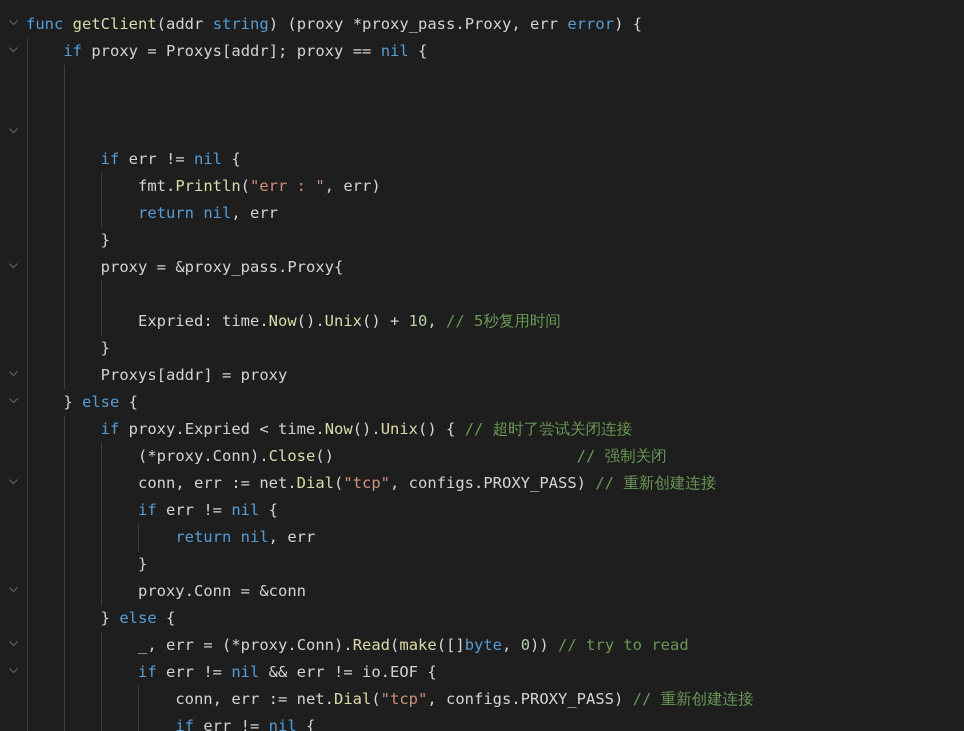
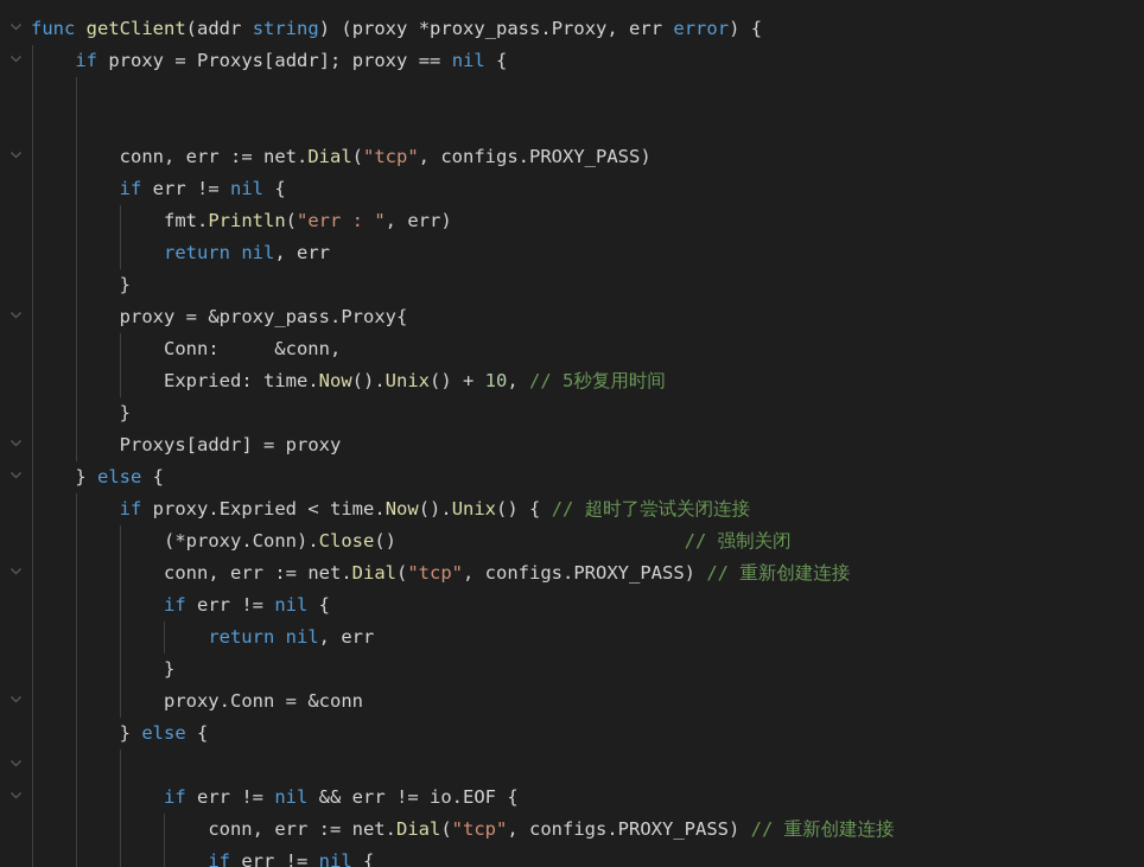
  func getClient(addr string) (proxy *proxy_pass.Proxy, err error) {
  if proxy = Proxys[addr]; proxy == nil {
+ conn, err := net.Dial("tcp", configs.PROXY_PASS)
  if err != nil {
  fmt.Println("err : ", err)
  return nil, err
  }
  proxy = &proxy_pass.Proxy{
+ Conn: &conn,
  Expried: time.Now().Unix() + 10, // 5秒复用时间
  }
  Proxys[addr] = proxy
  } else {
  if proxy.Expried < time.Now().Unix() { // 超时了尝试关闭连接
  (*proxy.Conn).Close() // 强制关闭
  conn, err := net.Dial("tcp", configs.PROXY_PASS) // 重新创建连接
  if err != nil {
  return nil, err
  }
  proxy.Conn = &conn
  } else {
- _, err = (*proxy.Conn).Read(make([]byte, 0)) // try to read
  if err != nil && err != io.EOF {
  conn, err := net.Dial("tcp", configs.PROXY_PASS) // 重新创建连接
  if err != nil {
